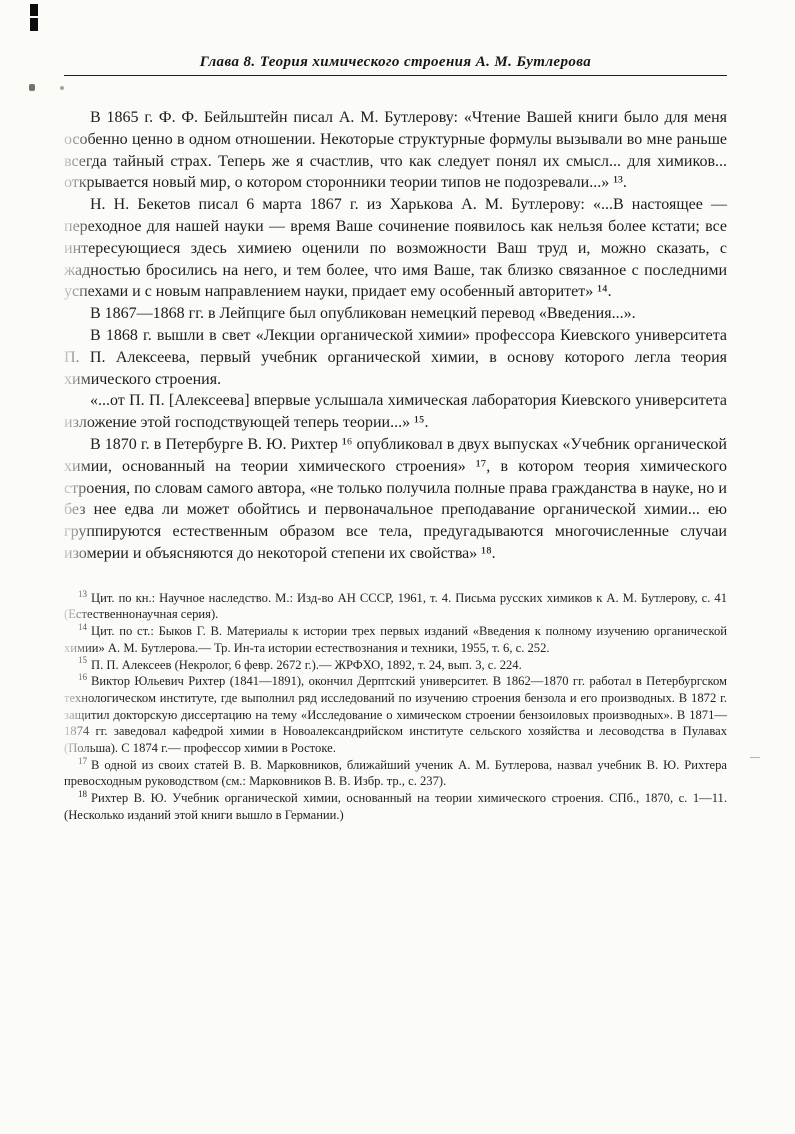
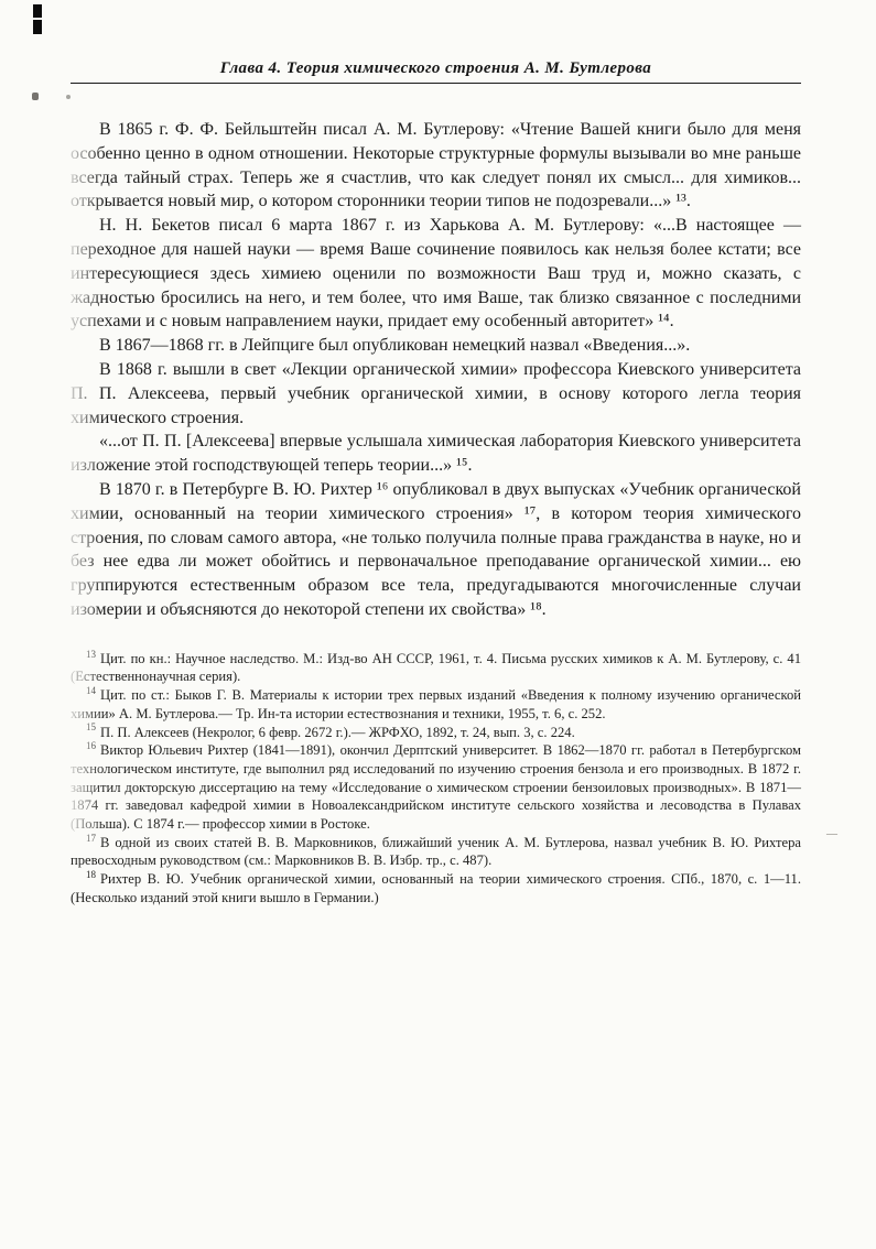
  —
- Глава 8. Теория химического строения А. М. Бутлерова
+ Глава 4. Теория химического строения А. М. Бутлерова
  В 1865 г. Ф. Ф. Бейльштейн писал А. М. Бутлерову: «Чтение Вашей книги было для меня енно ценно в одном отношении. Некоторые структурные формулы вызывали во мне раньше да тайный страх. Теперь же я счастлив, что как следует понял их смысл... для химиков... ывается новый мир, о котором сторонники теории типов не подозревали...» ¹³.
  Н. Н. Бекетов писал 6 марта 1867 г. из Харькова А. М. Бутлерову: «...В настоящее — ходное для нашей науки — время Ваше сочинение появилось как нельзя более кстати; все ресующиеся здесь химиею оценили по возможности Ваш труд и, можно сказать, с ностью бросились на него, и тем более, что имя Ваше, так близко связанное с последними хами и с новым направлением науки, придает ему особенный авторитет» ¹⁴.
- В 1867—1868 гг. в Лейпциге был опубликован немецкий перевод «Введения...».
+ В 1867—1868 гг. в Лейпциге был опубликован немецкий назвал «Введения...».
  В 1868 г. вышли в свет «Лекции органической химии» профессора Киевского университета П. Алексеева, первый учебник органической химии, в основу которого легла теория ического строения.
  «...от П. П. [Алексеева] впервые услышала химическая лаборатория Киевского университета жение этой господствующей теперь теории...» ¹⁵.
  В 1870 г. в Петербурге В. Ю. Рихтер ¹⁶ опубликовал в двух выпусках «Учебник органической ии, основанный на теории химического строения» ¹⁷, в котором теория химического ения, по словам самого автора, «не только получила полные права гражданства в науке, но и нее едва ли может обойтись и первоначальное преподавание органической химии... ею пируются естественным образом все тела, предугадываются многочисленные случаи ерии и объясняются до некоторой степени их свойства» ¹⁸.
  Цит. по кн.: Научное наследство. М.: Изд-во АН СССР, 1961, т. 4. Письма русских химиков к А. М. Бутлерову, с. 41 ственнонаучная серия).
  Цит. по ст.: Быков Г. В. Материалы к истории трех первых изданий «Введения к полному изучению органической и» А. М. Бутлерова.— Тр. Ин-та истории естествознания и техники, 1955, т. 6, с. 252.
  П. П. Алексеев (Некролог, 6 февр. 2672 г.).— ЖРФХО, 1892, т. 24, вып. 3, с. 224.
  Виктор Юльевич Рихтер (1841—1891), окончил Дерптский университет. В 1862—1870 гг. работал в Петербургском логическом институте, где выполнил ряд исследований по изучению строения бензола и его производных. В 1872 г. ил докторскую диссертацию на тему «Исследование о химическом строении бензоиловых производных». В 1871—гг. заведовал кафедрой химии в Новоалександрийском институте сельского хозяйства и лесоводства в Пулавах ша). С 1874 г.— профессор химии в Ростоке.
- В одной из своих статей В. В. Марковников, ближайший ученик А. М. Бутлерова, назвал учебник В. Ю. Рихтера превосходным руководством (см.: Марковников В. В. Избр. тр., с. 237).
+ В одной из своих статей В. В. Марковников, ближайший ученик А. М. Бутлерова, назвал учебник В. Ю. Рихтера превосходным руководством (см.: Марковников В. В. Избр. тр., с. 487).
  18 Рихтер В. Ю. Учебник органической химии, основанный на теории химического строения. СПб., 1870, с. 1—11. (Несколько изданий этой книги вышло в Германии.)
